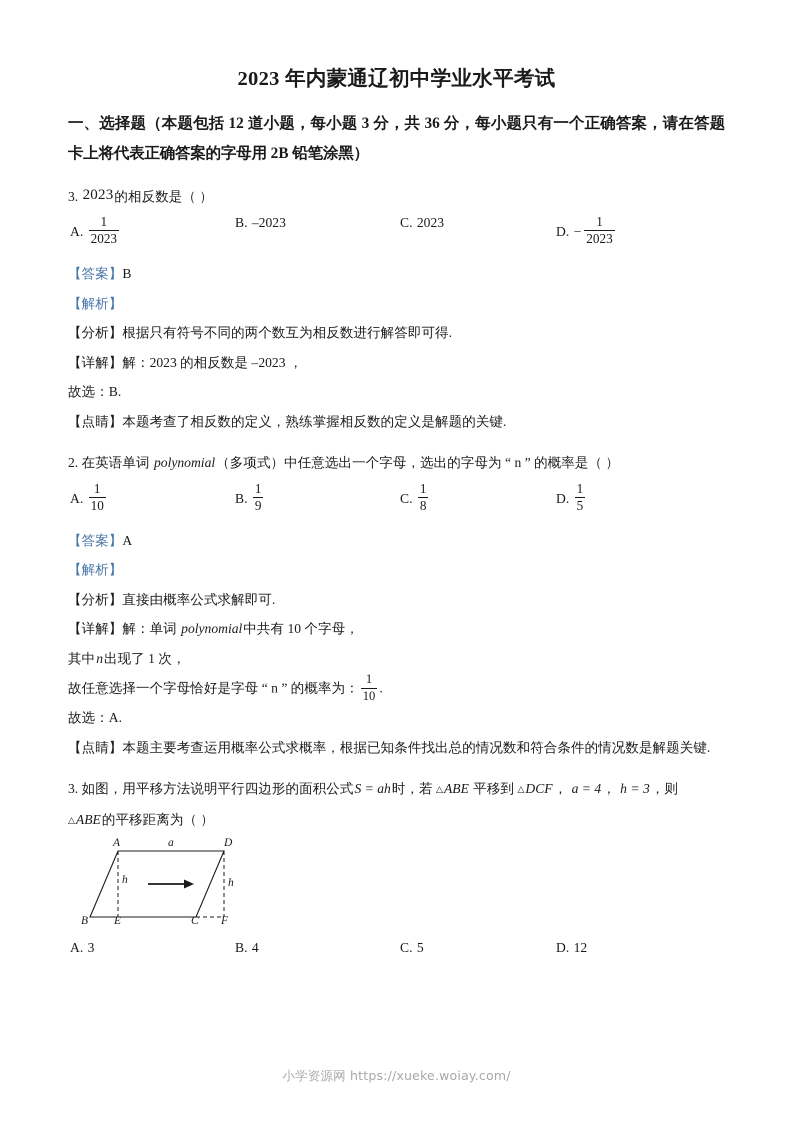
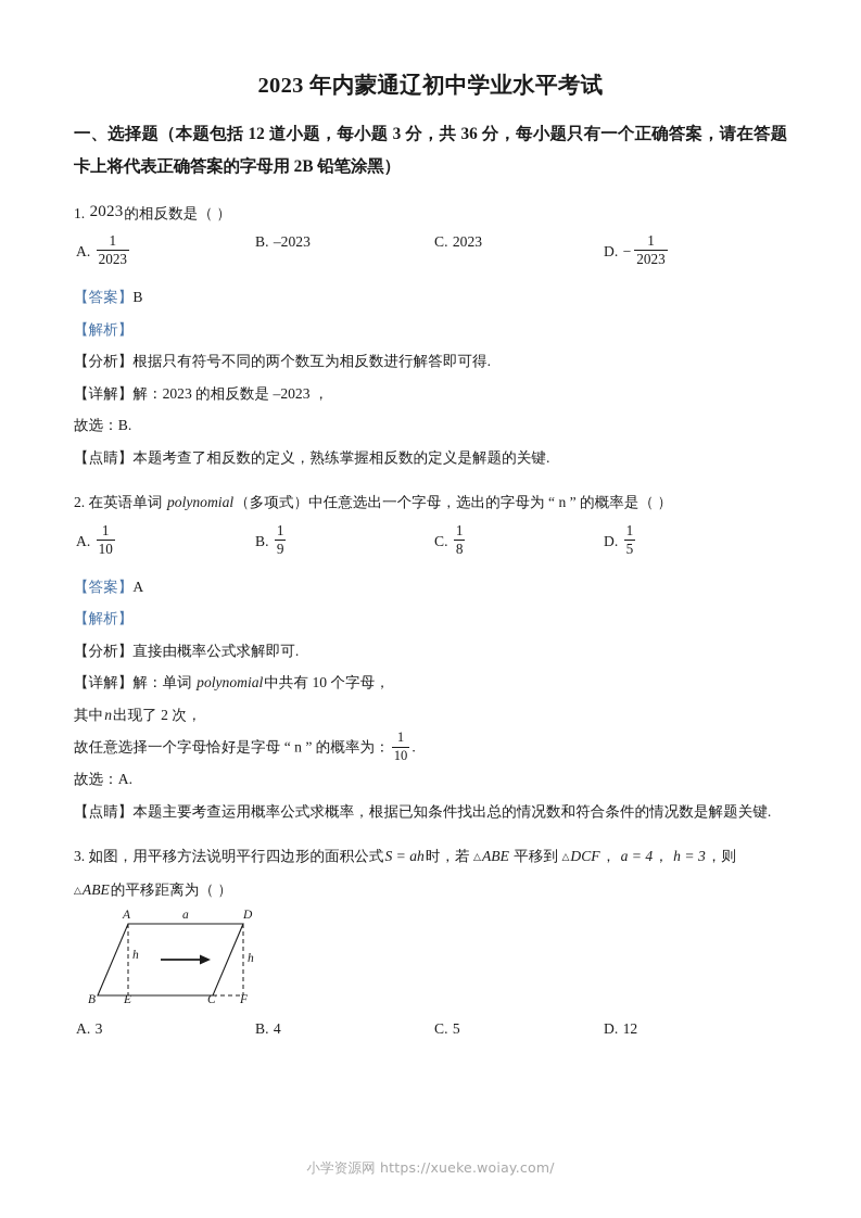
  2023 年内蒙通辽初中学业水平考试
  一、选择题（本题包括 12 道小题，每小题 3 分，共 36 分，每小题只有一个正确答案，请在答题卡上将代表正确答案的字母用 2B 铅笔涂黑）
- 3. 2023的相反数是（ ）
+ 1. 2023的相反数是（ ）
  A.
  1
  2023
  B. –2023
  C. 2023
  D. −
  1
  2023
  【答案】B
  【解析】
  【分析】根据只有符号不同的两个数互为相反数进行解答即可得.
  【详解】解：2023 的相反数是 –2023 ，
  故选：B.
  【点睛】本题考查了相反数的定义，熟练掌握相反数的定义是解题的关键.
  2. 在英语单词 polynomial（多项式）中任意选出一个字母，选出的字母为 “ n ” 的概率是（ ）
  A.
  1
  10
  B.
  1
  9
  C.
  1
  8
  D.
  1
  5
  【答案】A
  【解析】
  【分析】直接由概率公式求解即可.
  【详解】解：单词 polynomial中共有 10 个字母，
- 其中n出现了 1 次，
+ 其中n出现了 2 次，
  故任意选择一个字母恰好是字母 “ n ” 的概率为：
  1
  10
  .
  故选：A.
  【点睛】本题主要考查运用概率公式求概率，根据已知条件找出总的情况数和符合条件的情况数是解题关键.
  3. 如图，用平移方法说明平行四边形的面积公式S = ah时，若 △ABE 平移到 △DCF， a = 4， h = 3，则
  △ABE的平移距离为（ ）
  A
  D
  B
  E
  C
  F
  a
  h
  h
  A. 3
  B. 4
  C. 5
  D. 12
  小学资源网 https://xueke.woiay.com/
